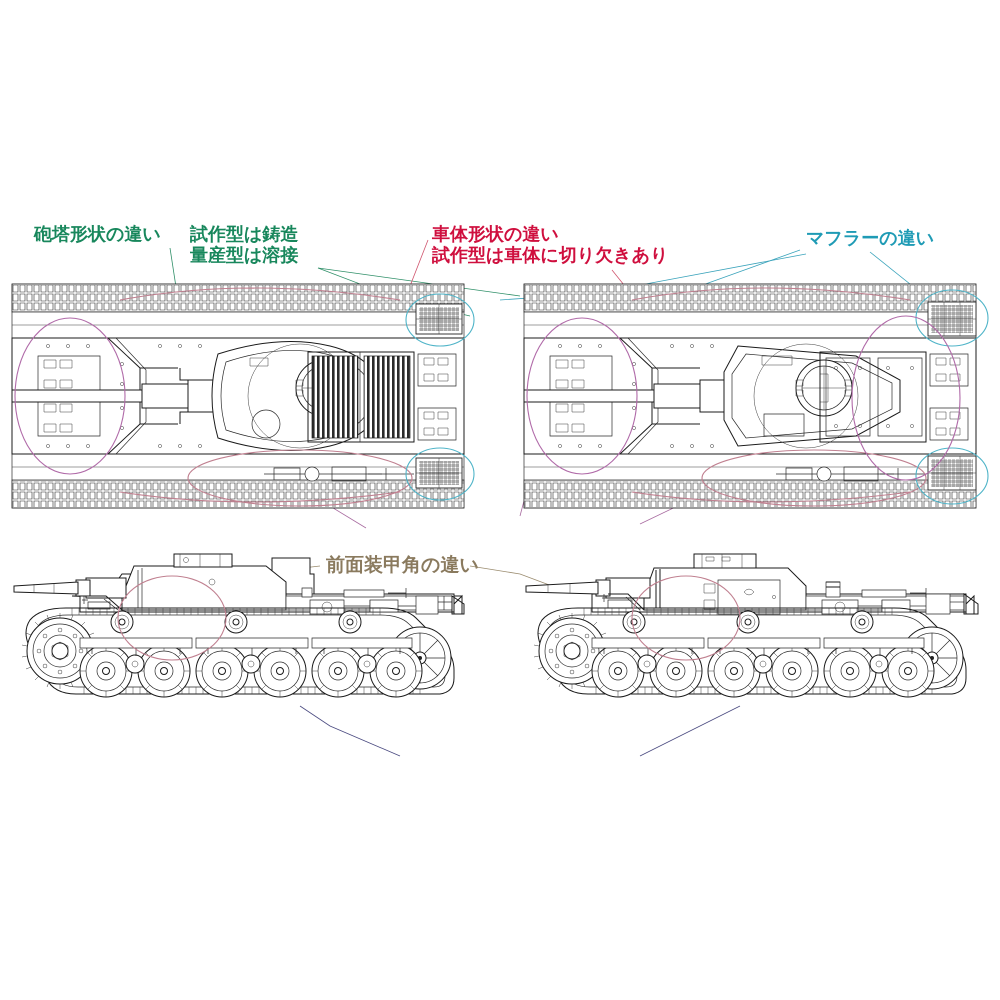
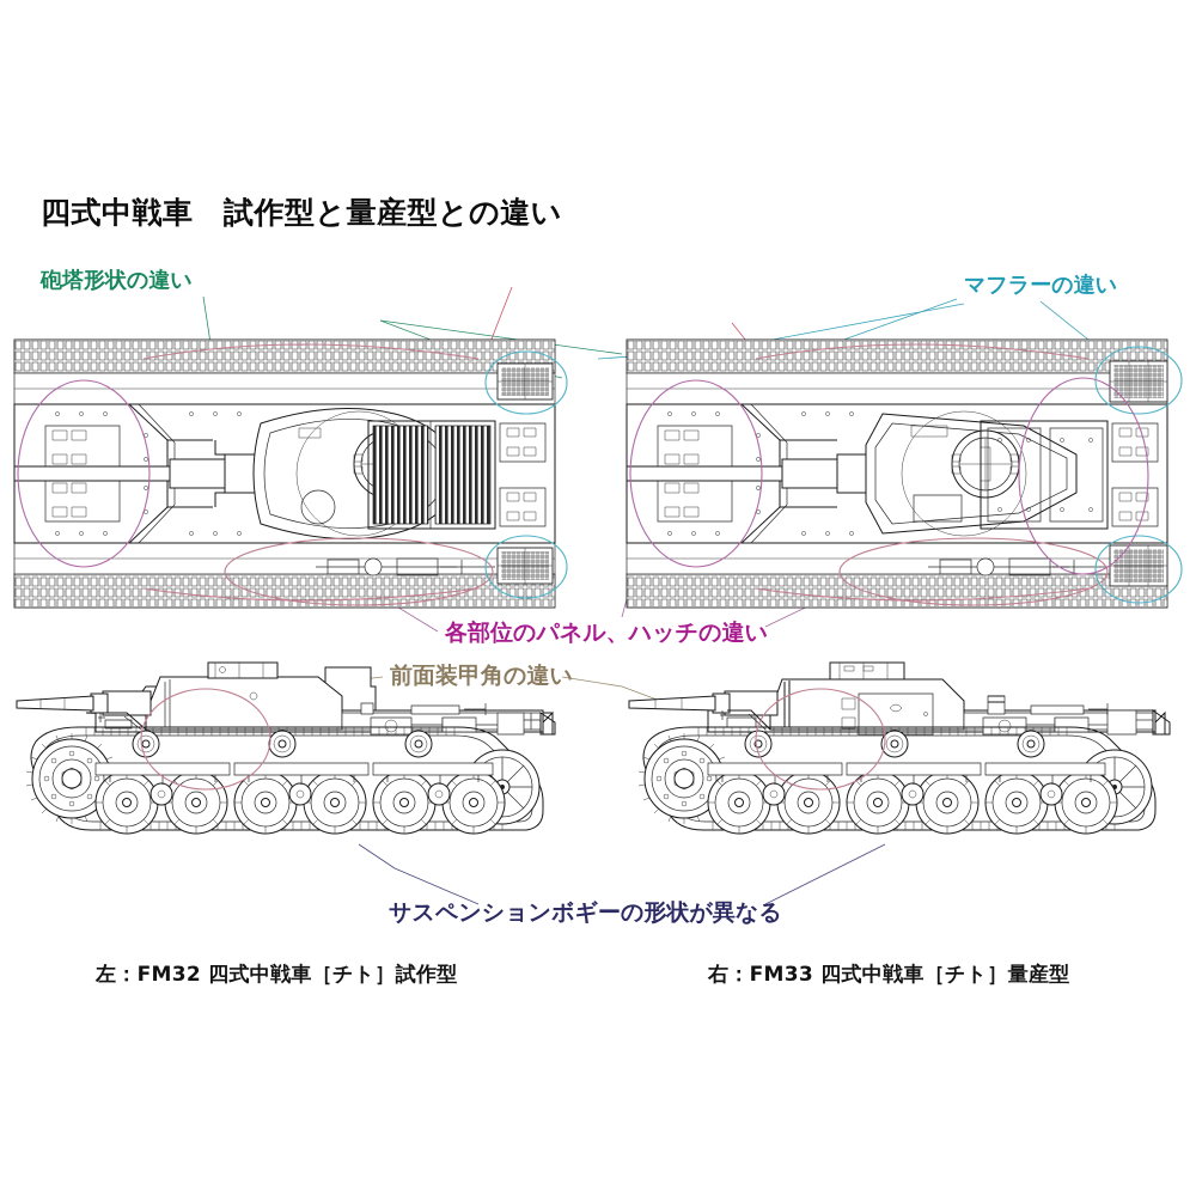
+ 四式中戦車 試作型と量産型との違い
  砲塔形状の違い
- 試作型は鋳造
- 量産型は溶接
- 車体形状の違い
- 試作型は車体に切り欠きあり
  マフラーの違い
+ 各部位のパネル、ハッチの違い
  前面装甲角の違い
+ サスペンションボギーの形状が異なる
+ 左：FM32 四式中戦車［チト］試作型
+ 右：FM33 四式中戦車［チト］量産型
